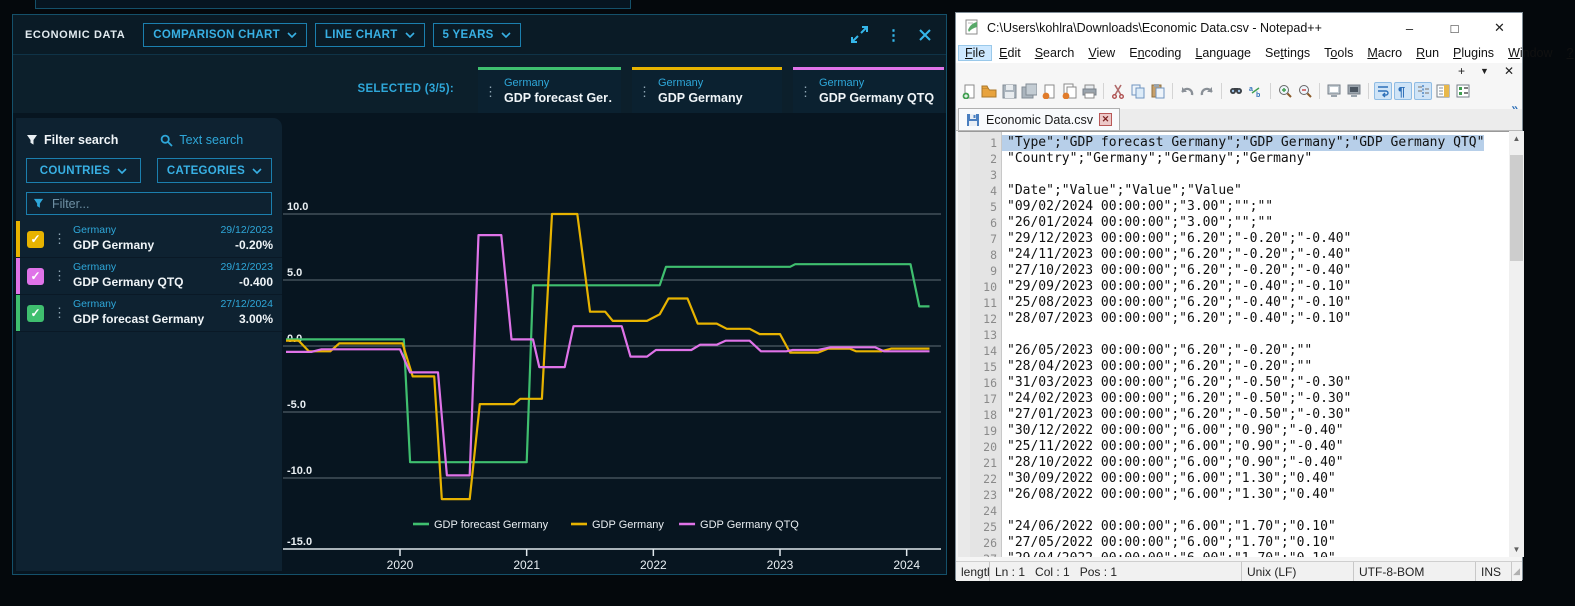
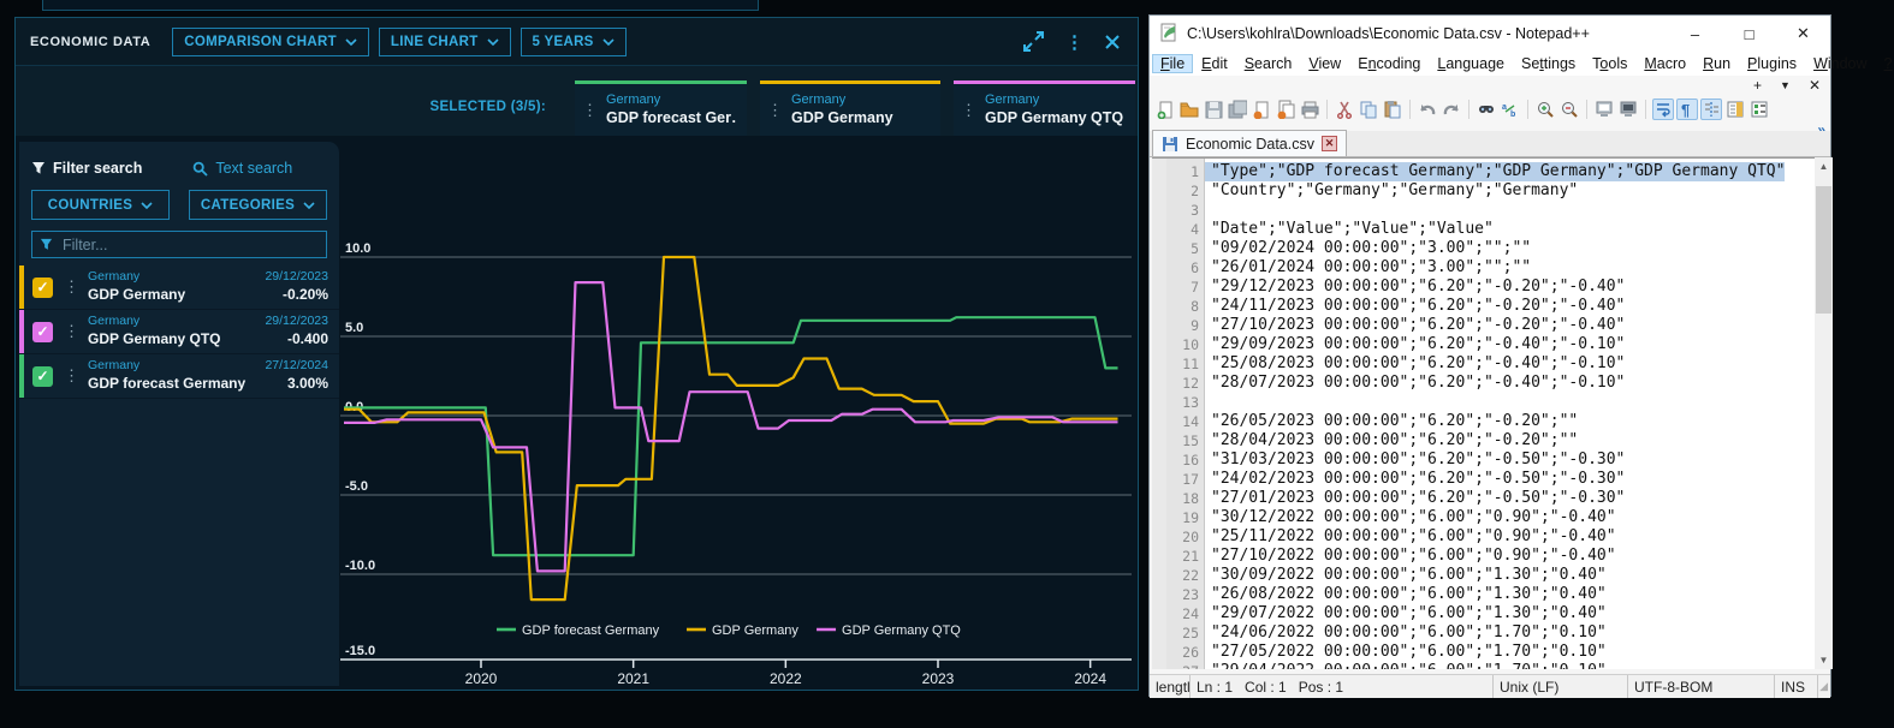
  ECONOMIC DATA
  COMPARISON CHART
  LINE CHART
  5 YEARS
  ⋮
  SELECTED (3/5):
  ⋮
  Germany
  GDP forecast Ger
  ⋮
  Germany
  GDP Germany
  ⋮
  Germany
  GDP Germany QTQ
  Filter search
  Text search
  COUNTRIES
  CATEGORIES
  Filter...
  ✓
  ⋮
  Germany
  GDP Germany
  29/12/2023
  -0.20%
  ✓
  ⋮
  Germany
  GDP Germany QTQ
  29/12/2023
  -0.400
  ✓
  ⋮
  Germany
  GDP forecast Germany
  27/12/2024
  3.00%
  10.0
  5.0
  -5.0
  -10.0
  -15.0
  2020
  2021
  2022
  2023
  2024
  GDP forecast Germany
  GDP Germany
  GDP Germany QTQ
  C:\Users\kohlra\Downloads\Economic Data.csv - Notepad++
  –
  □
  ✕
  File
  Edit
  Search
  View
  Encoding
  Language
  Settings
  Tools
  Macro
  Run
  Plugins
  Window
  +
  ▼
  ✕
  ¶
  »
  Economic Data.csv
  ✕
  1
  "Type";"GDP forecast Germany";"GDP Germany";"GDP Germany QTQ"
  2
  "Country";"Germany";"Germany";"Germany"
  3
  4
  "Date";"Value";"Value";"Value"
  5
  "09/02/2024 00:00:00";"3.00";"";""
  6
  "26/01/2024 00:00:00";"3.00";"";""
  7
  "29/12/2023 00:00:00";"6.20";"-0.20";"-0.40"
  8
  "24/11/2023 00:00:00";"6.20";"-0.20";"-0.40"
  9
  "27/10/2023 00:00:00";"6.20";"-0.20";"-0.40"
  10
  "29/09/2023 00:00:00";"6.20";"-0.40";"-0.10"
  11
  "25/08/2023 00:00:00";"6.20";"-0.40";"-0.10"
  12
  "28/07/2023 00:00:00";"6.20";"-0.40";"-0.10"
  13
  14
  "26/05/2023 00:00:00";"6.20";"-0.20";""
  15
  "28/04/2023 00:00:00";"6.20";"-0.20";""
  16
  "31/03/2023 00:00:00";"6.20";"-0.50";"-0.30"
  17
  "24/02/2023 00:00:00";"6.20";"-0.50";"-0.30"
  18
  "27/01/2023 00:00:00";"6.20";"-0.50";"-0.30"
  19
  "30/12/2022 00:00:00";"6.00";"0.90";"-0.40"
  20
  "25/11/2022 00:00:00";"6.00";"0.90";"-0.40"
  21
- "28/10/2022 00:00:00";"6.00";"0.90";"-0.40"
+ "27/10/2022 00:00:00";"6.00";"0.90";"-0.40"
  22
  "30/09/2022 00:00:00";"6.00";"1.30";"0.40"
  23
  "26/08/2022 00:00:00";"6.00";"1.30";"0.40"
  24
+ "29/07/2022 00:00:00";"6.00";"1.30";"0.40"
  25
  "24/06/2022 00:00:00";"6.00";"1.70";"0.10"
  26
  "27/05/2022 00:00:00";"6.00";"1.70";"0.10"
  ▲
  ▼
  lengtl
  Ln : 1 Col : 1 Pos : 1
  Unix (LF)
  UTF-8-BOM
  INS
  ◢
